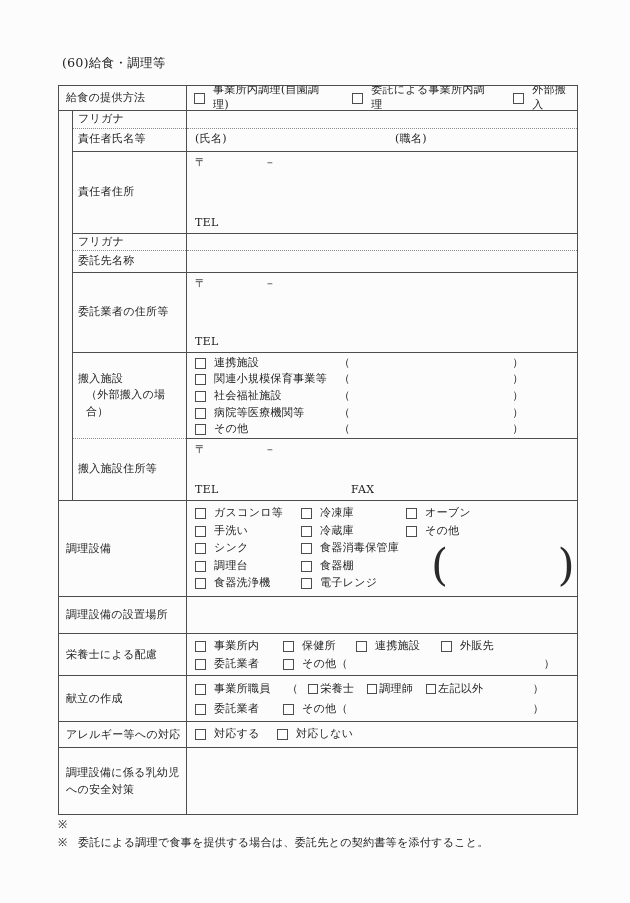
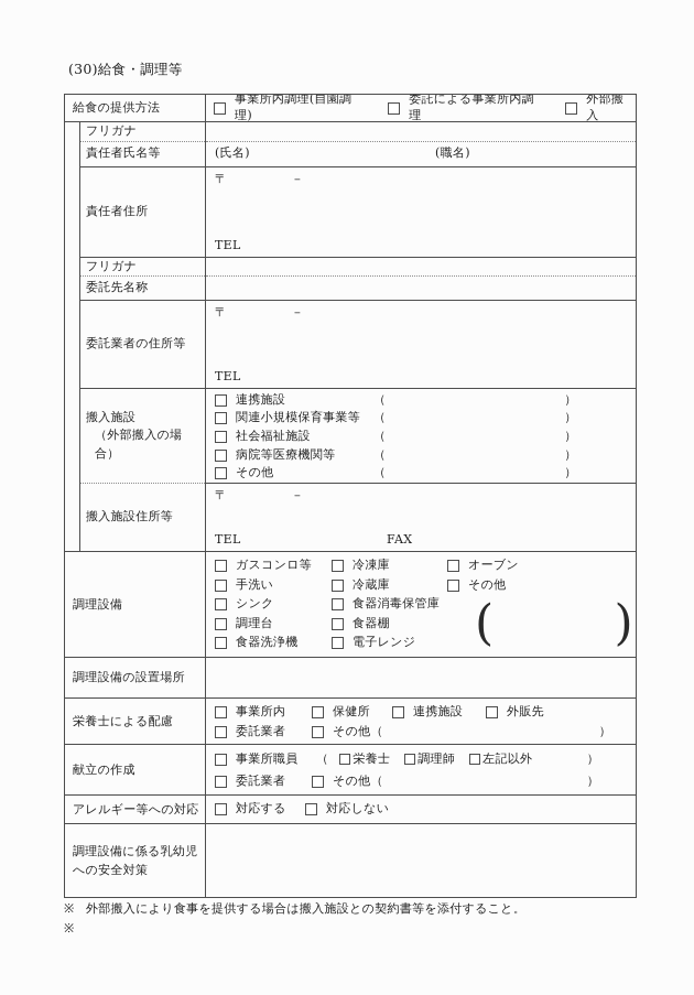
- (60)給食・調理等
+ (30)給食・調理等
  給食の提供方法	事業所内調理(自園調理) 委託による事業所内調理 外部搬入
  	フリガナ
  責任者氏名等	(氏名) (職名)
  責任者住所	〒 － TEL
  フリガナ
  委託先名称
  委託業者の住所等	〒 － TEL
  搬入施設 （外部搬入の場合）	連携施設 （ ） 関連小規模保育事業等 （ ） 社会福祉施設 （ ） 病院等医療機関等 （ ） その他 （ ）
  搬入施設住所等	〒 － TEL FAX
  調理設備	ガスコンロ等 手洗い シンク 調理台 食器洗浄機 冷凍庫 冷蔵庫 食器消毒保管庫 食器棚 電子レンジ オーブン その他 ( )
  調理設備の設置場所
  栄養士による配慮	事業所内 保健所 連携施設 外販先 委託業者 その他 （ ）
  献立の作成	事業所職員 （ 栄養士 調理師 左記以外 ） 委託業者 その他 （ ）
  アレルギー等への対応	対応する 対応しない
  調理設備に係る乳幼児への安全対策
  ※
+ 外部搬入により食事を提供する場合は搬入施設との契約書等を添付すること。
  ※
- 委託による調理で食事を提供する場合は、委託先との契約書等を添付すること。
